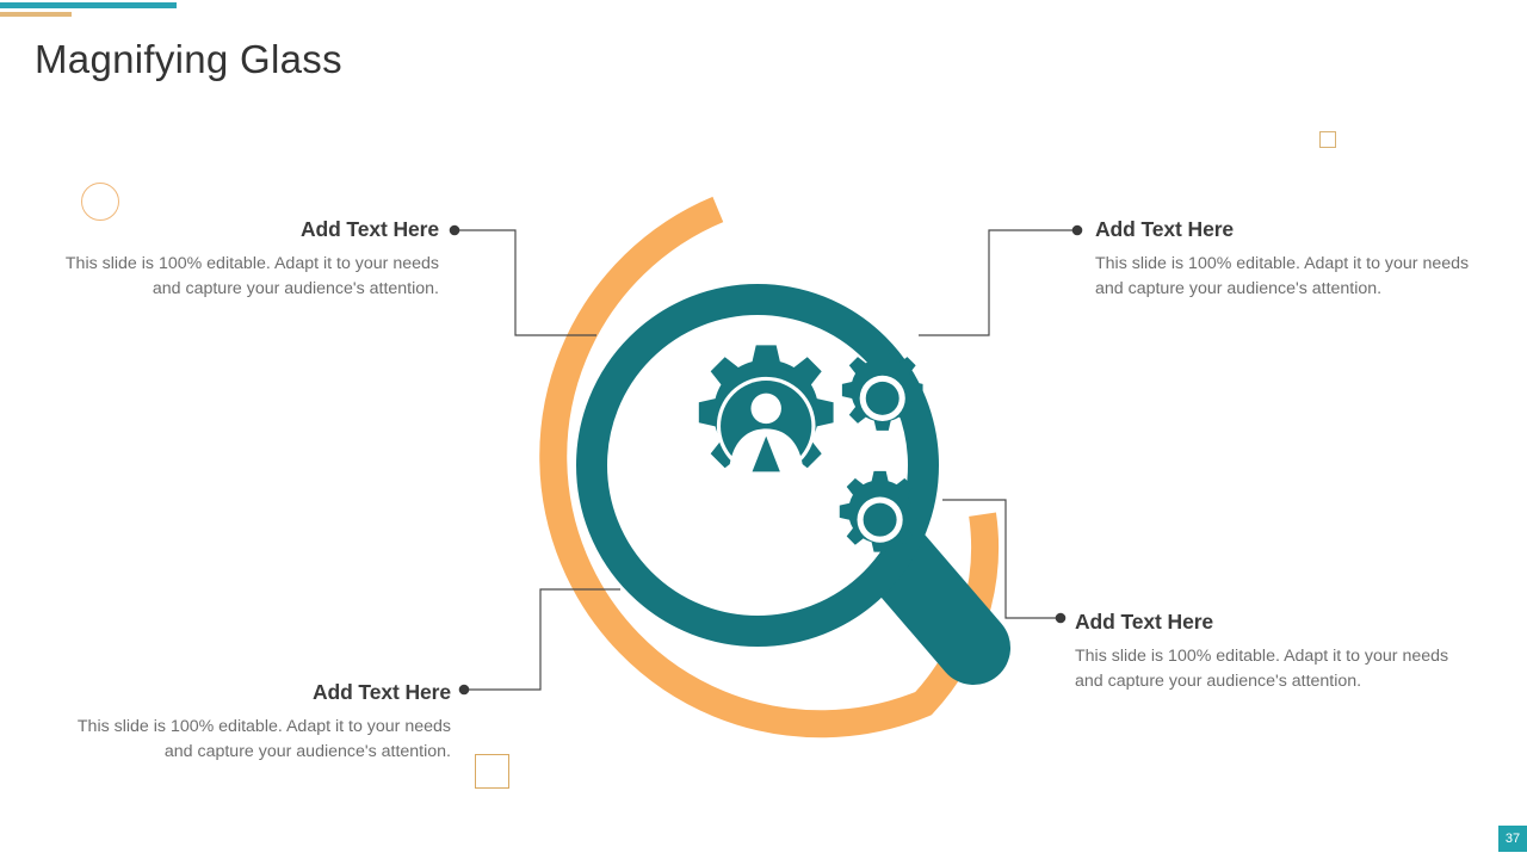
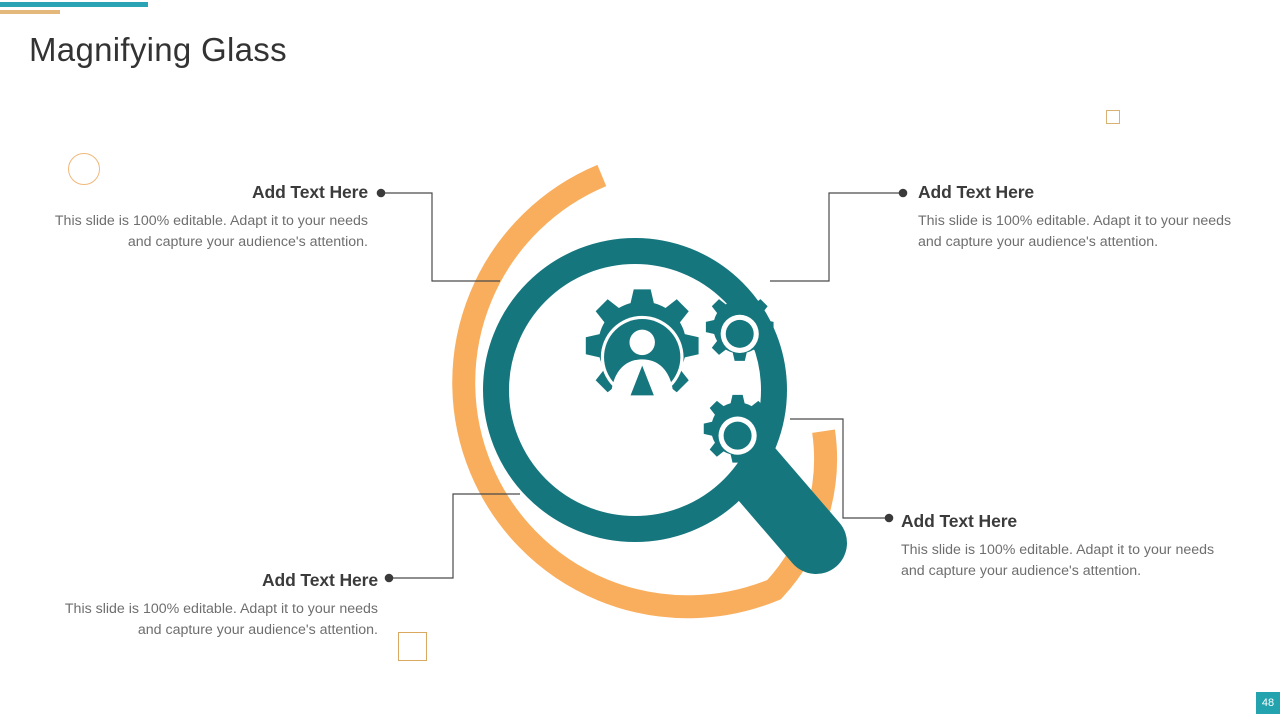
  Magnifying Glass
  Add Text Here
  This slide is 100% editable. Adapt it to your needs and capture your audience's attention.
  Add Text Here
  This slide is 100% editable. Adapt it to your needs and capture your audience's attention.
  Add Text Here
  This slide is 100% editable. Adapt it to your needs and capture your audience's attention.
  Add Text Here
  This slide is 100% editable. Adapt it to your needs and capture your audience's attention.
- 37
+ 48
